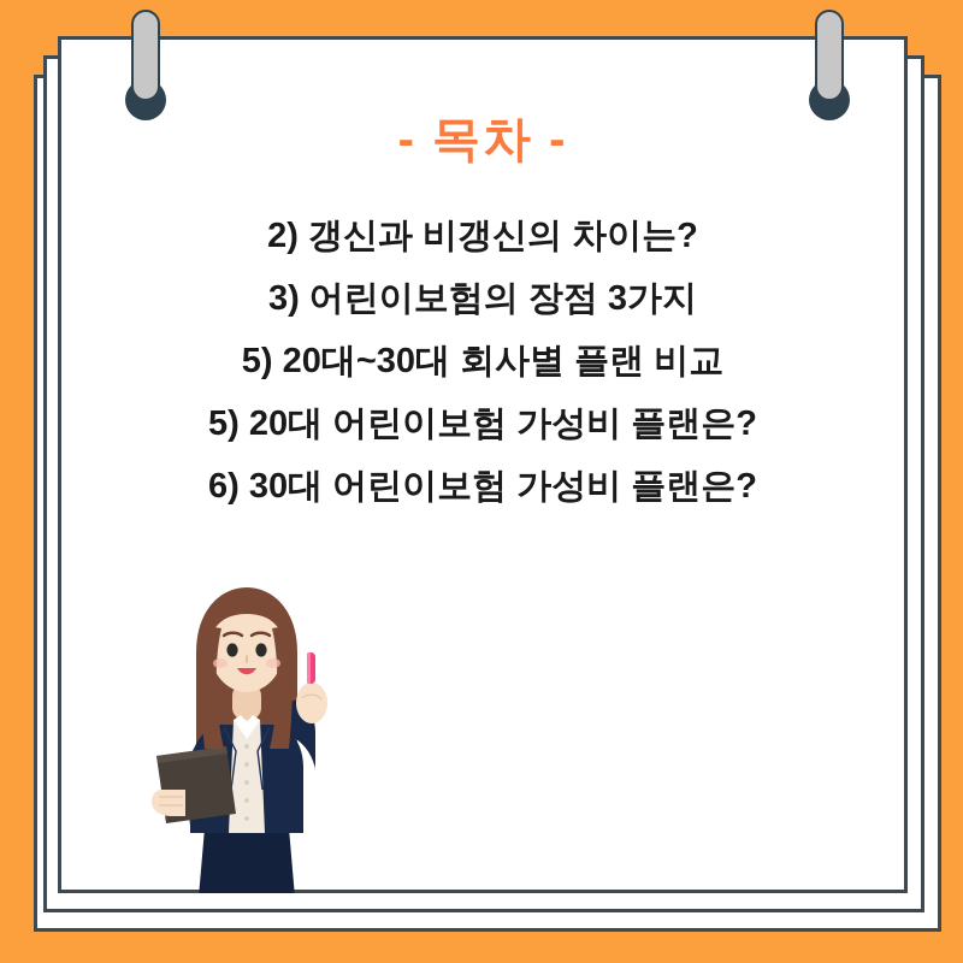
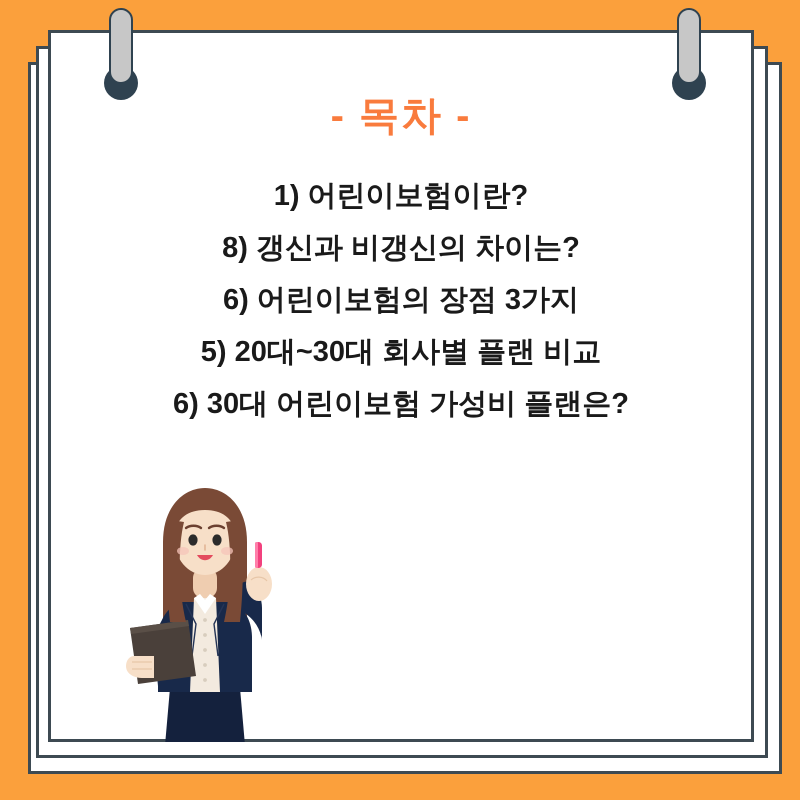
  - 목차 -
+ 1) 어린이보험이란?
- 2) 갱신과 비갱신의 차이는?
+ 8) 갱신과 비갱신의 차이는?
- 3) 어린이보험의 장점 3가지
+ 6) 어린이보험의 장점 3가지
  5) 20대~30대 회사별 플랜 비교
- 5) 20대 어린이보험 가성비 플랜은?
  6) 30대 어린이보험 가성비 플랜은?
